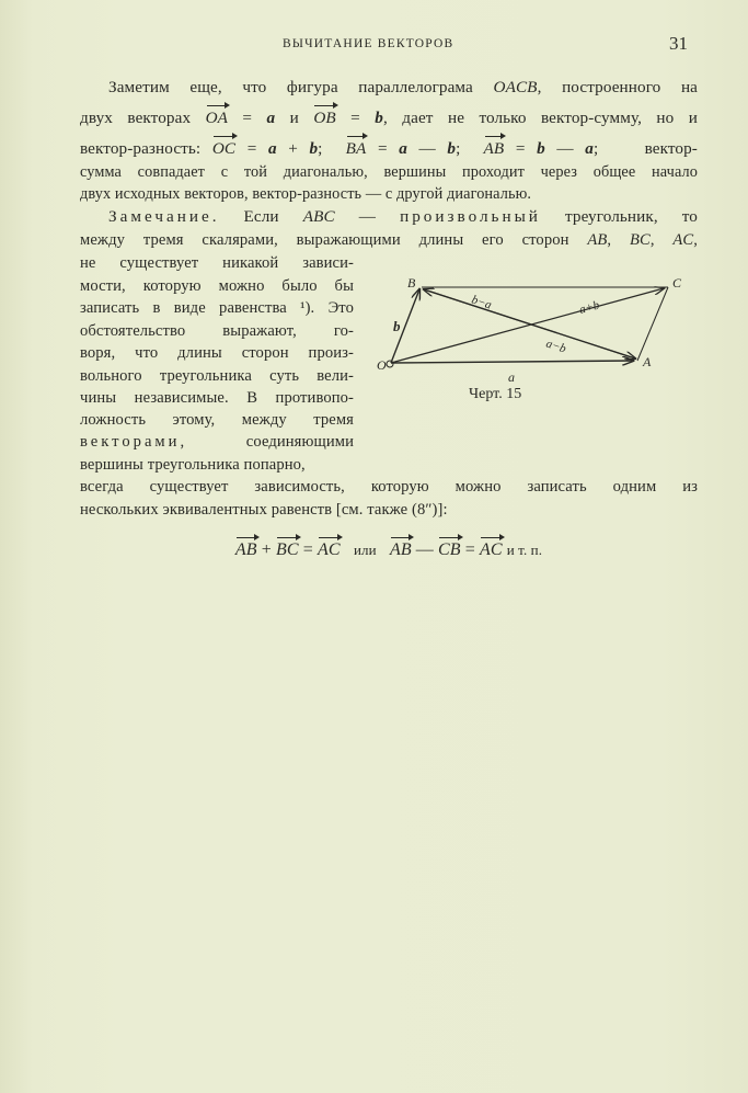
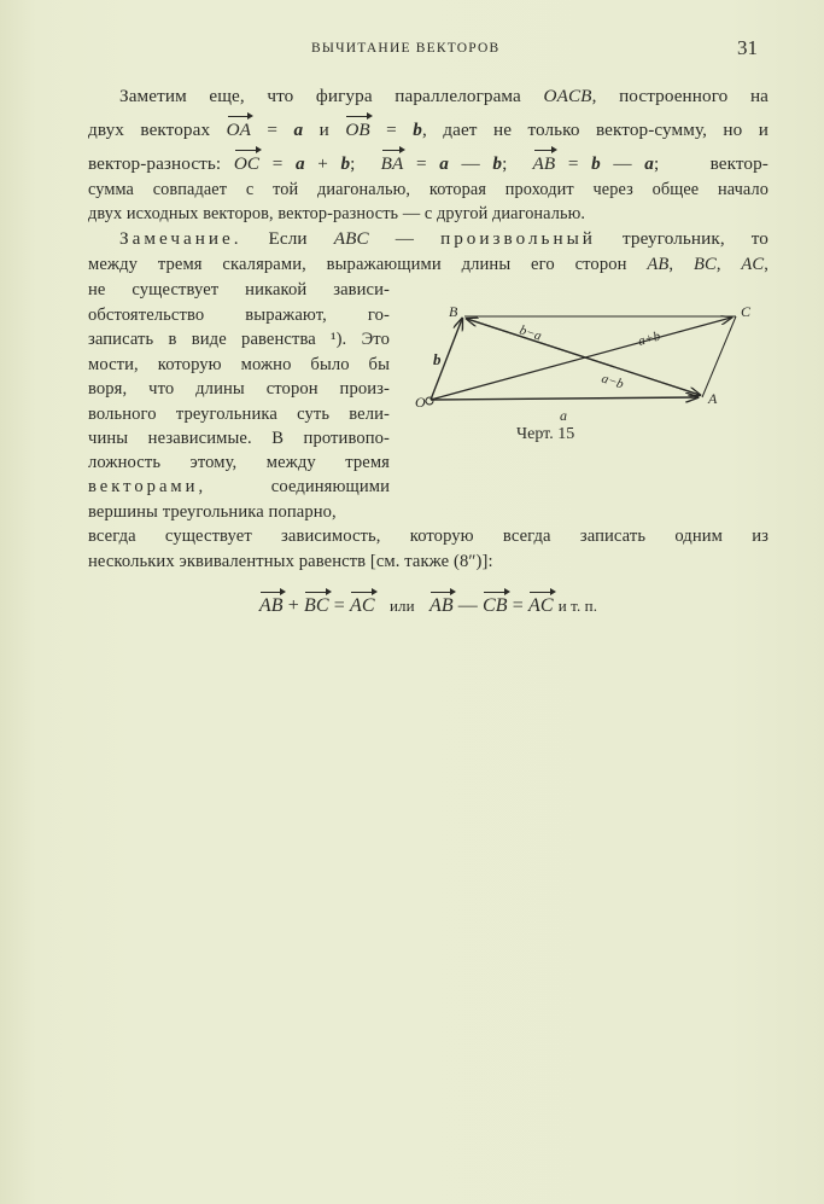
  ВЫЧИТАНИЕ ВЕКТОРОВ
  31
  Заметим еще, что фигура параллелограма OACB, построенного на
  двух векторах OA = a и OB = b, дает не только вектор-сумму, но и
  вектор-разность: OC = a + b; BA = a — b; AB = b — a; вектор-
- сумма совпадает с той диагональю, вершины проходит через общее начало
+ сумма совпадает с той диагональю, которая проходит через общее начало
  двух исходных векторов, вектор-разность — с другой диагональю.
  Замечание. Если ABC — произвольный треугольник, то
  между тремя скалярами, выражающими длины его сторон AB, BC, AC,
  не существует никакой зависи-
- мости, которую можно было бы
+ обстоятельство выражают, го-
  записать в виде равенства ¹). Это
- обстоятельство выражают, го-
+ мости, которую можно было бы
  воря, что длины сторон произ-
  вольного треугольника суть вели-
  чины независимые. В противопо-
  ложность этому, между тремя
  векторами, соединяющими
  вершины треугольника попарно,
- всегда существует зависимость, которую можно записать одним из
+ всегда существует зависимость, которую всегда записать одним из
  нескольких эквивалентных равенств [см. также (8″)]:
  AB + BC = AC или AB — CB = AC и т. п.
  O
  A
  B
  C
  a
  b
  Черт. 15
